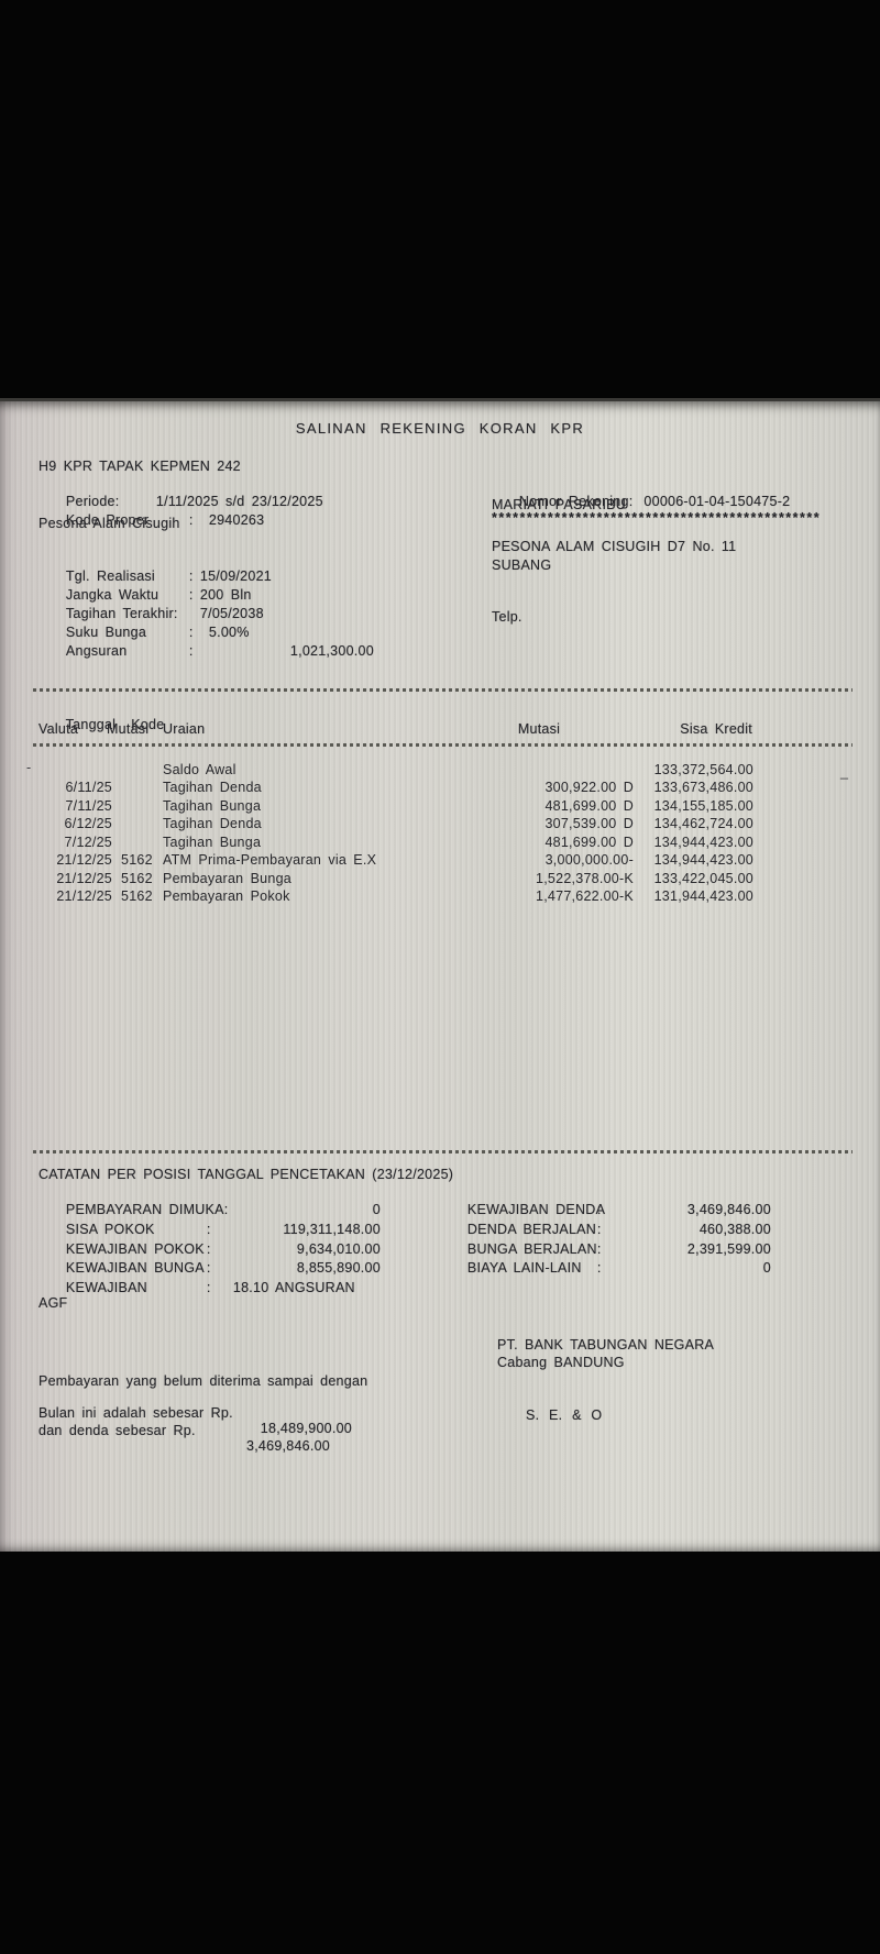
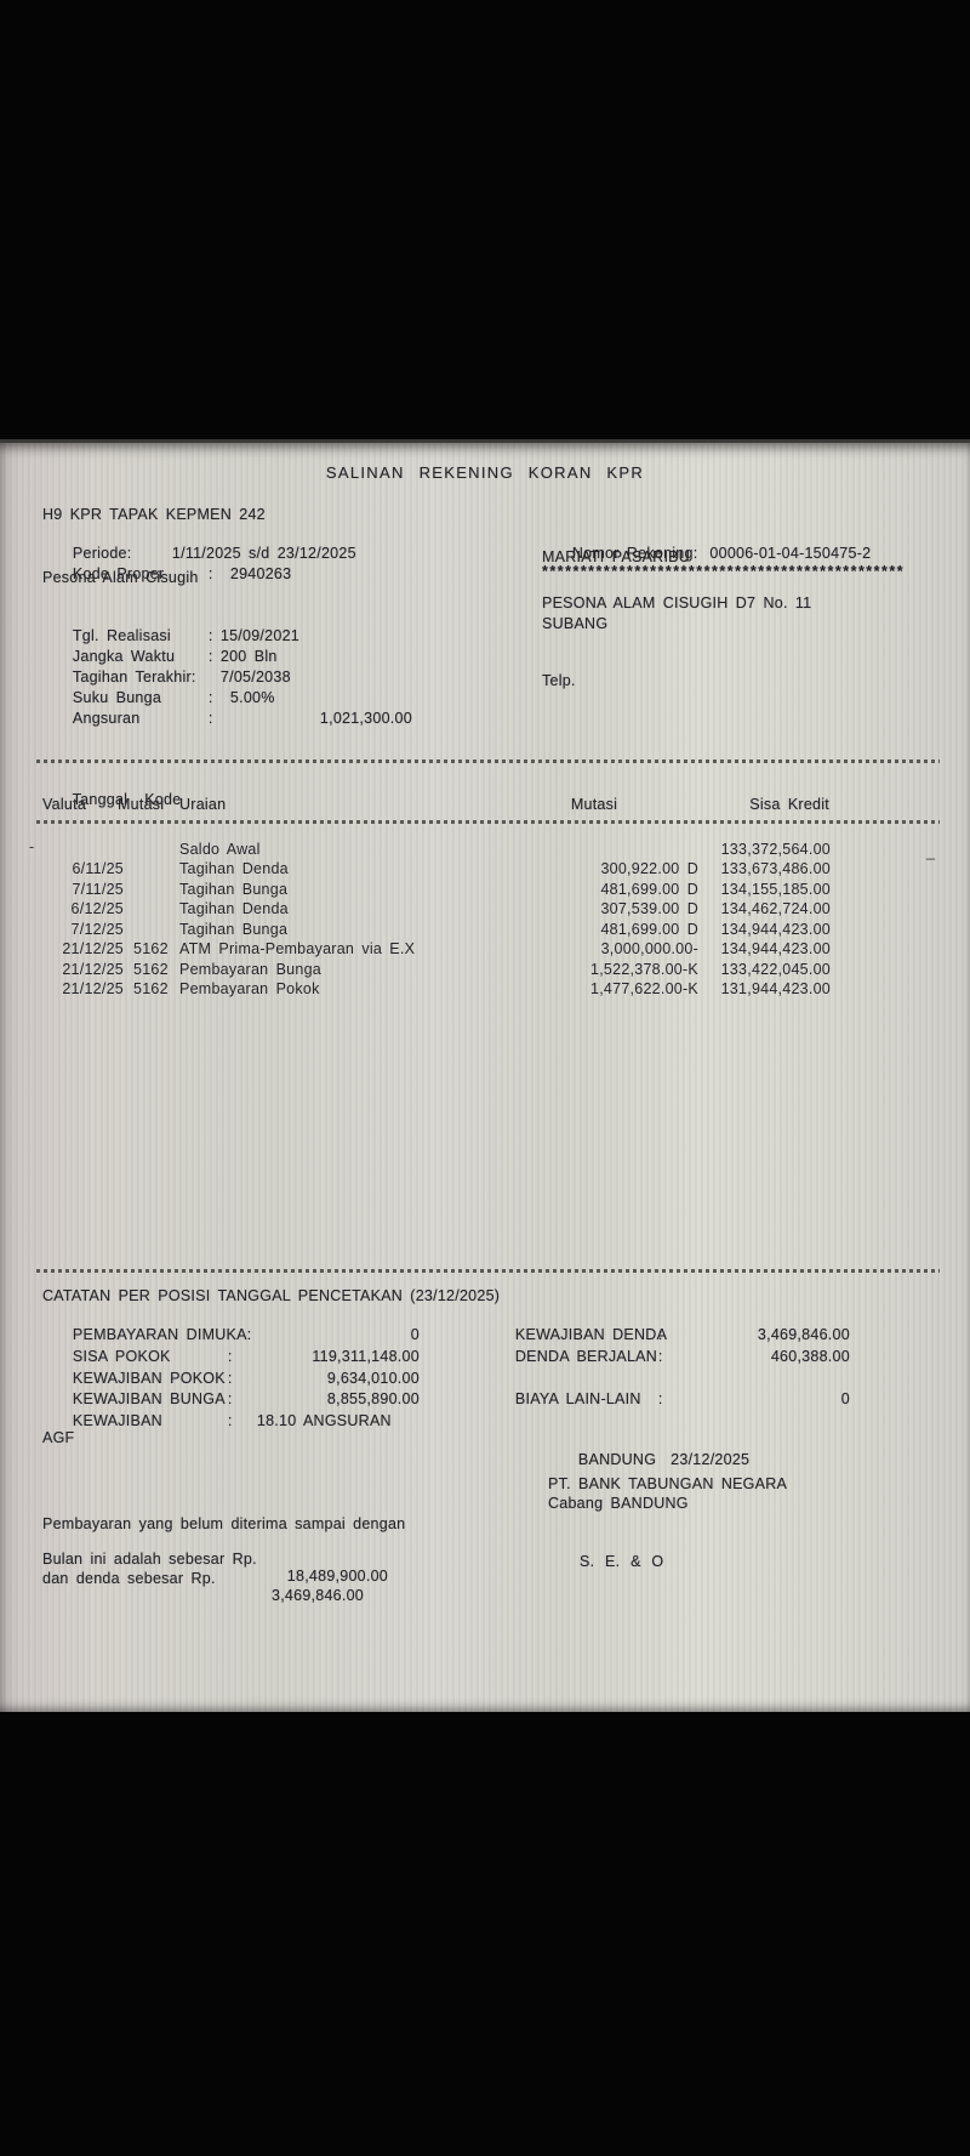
  SALINAN REKENING KORAN KPR
  H9 KPR TAPAK KEPMEN 242
  Periode: 1/11/2025 s/d 23/12/2025
  Kode Proper : 2940263
  Pesona Alam Cisugih
  Tgl. Realisasi : 15/09/2021
  Jangka Waktu : 200 Bln
  Tagihan Terakhir: 7/05/2038
  Suku Bunga : 5.00%
  Angsuran : 1,021,300.00
  Nomor Rekening: 00006-01-04-150475-2
  MARIATI PASARIBU
  ***********************************************
  PESONA ALAM CISUGIH D7 No. 11
  SUBANG
  Telp.
  Tanggal Kode
  Valuta
  Mutasi
  Uraian
  Mutasi
  Sisa Kredit
  -
  _
  Saldo Awal
  133,372,564.00
  6/11/25
  Tagihan Denda
  300,922.00 D
  133,673,486.00
  7/11/25
  Tagihan Bunga
  481,699.00 D
  134,155,185.00
  6/12/25
  Tagihan Denda
  307,539.00 D
  134,462,724.00
  7/12/25
  Tagihan Bunga
  481,699.00 D
  134,944,423.00
  21/12/25
  5162
  ATM Prima-Pembayaran via E.X
  3,000,000.00-
  134,944,423.00
  21/12/25
  5162
  Pembayaran Bunga
  1,522,378.00-K
  133,422,045.00
  21/12/25
  5162
  Pembayaran Pokok
  1,477,622.00-K
  131,944,423.00
  CATATAN PER POSISI TANGGAL PENCETAKAN (23/12/2025)
  PEMBAYARAN DIMU 0
  SISA POKOK : 119,311,148.00
  KEWAJIBAN POKOK : 9,634,010.00
  KEWAJIBAN BUNGA : 8,855,890.00
  KEWAJIBAN : 18.10 ANGSURAN
  KEWAJIBAN DEND: 3,469,846.00
  DENDA BERJALAN: 460,388.00
- BUNGA BERJALAN: 2,391,599.00
  BIAYA LAIN-LAIN : 0
  AGF
+ BANDUNG 23/12/2025
  PT. BANK TABUNGAN NEGARA
  Cabang BANDUNG
  Pembayaran yang belum diterima sampai dengan
  Bulan ini adalah sebesar Rp.
  18,489,900.00
  dan denda sebesar Rp.
  3,469,846.00
  S. E. & O
